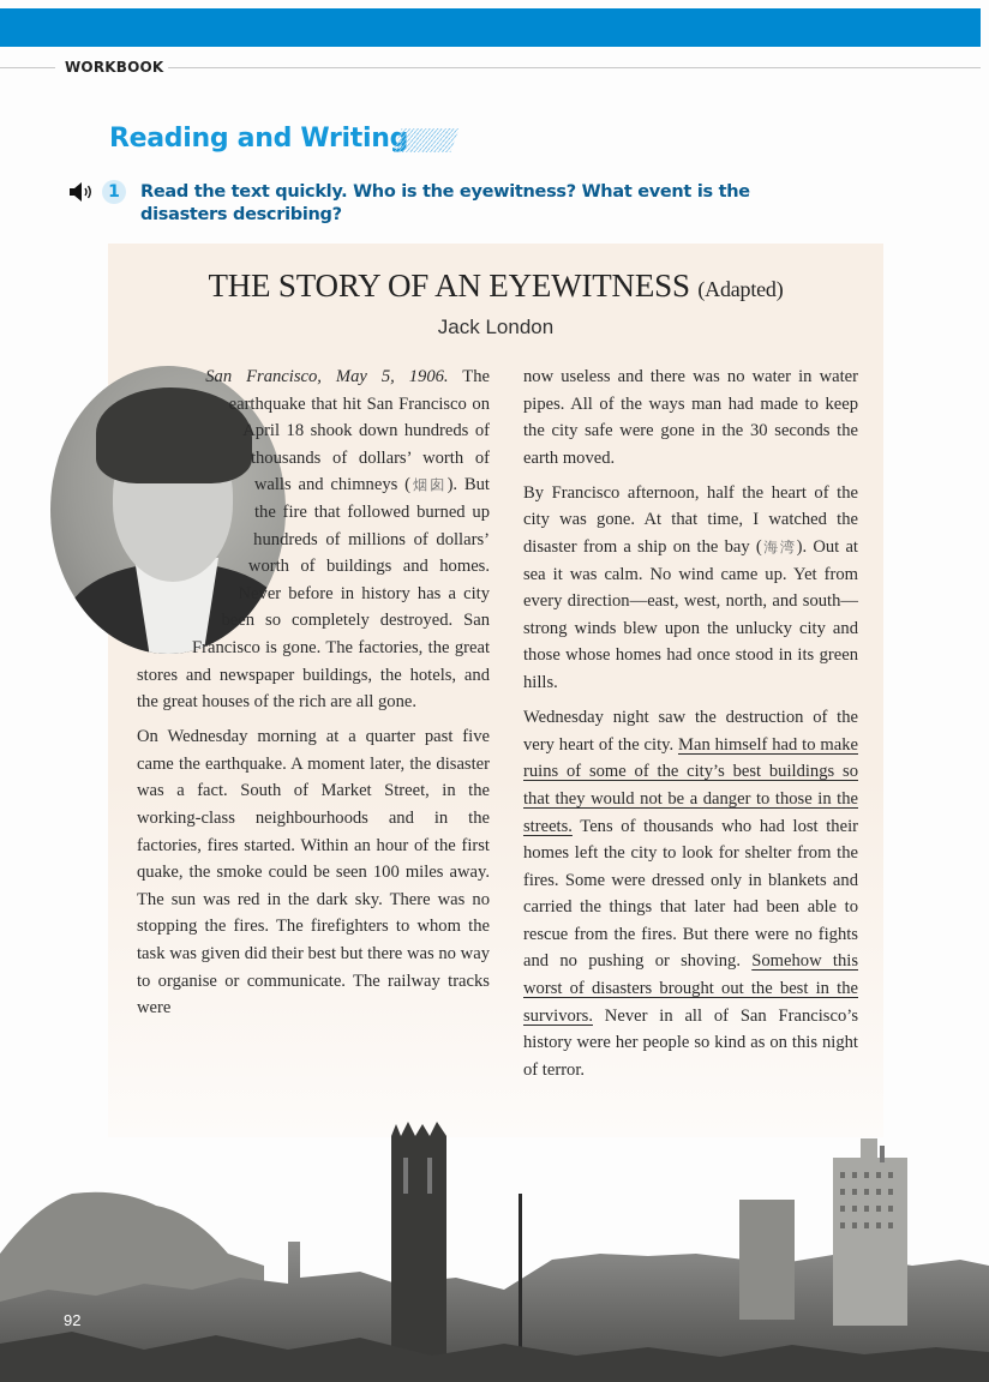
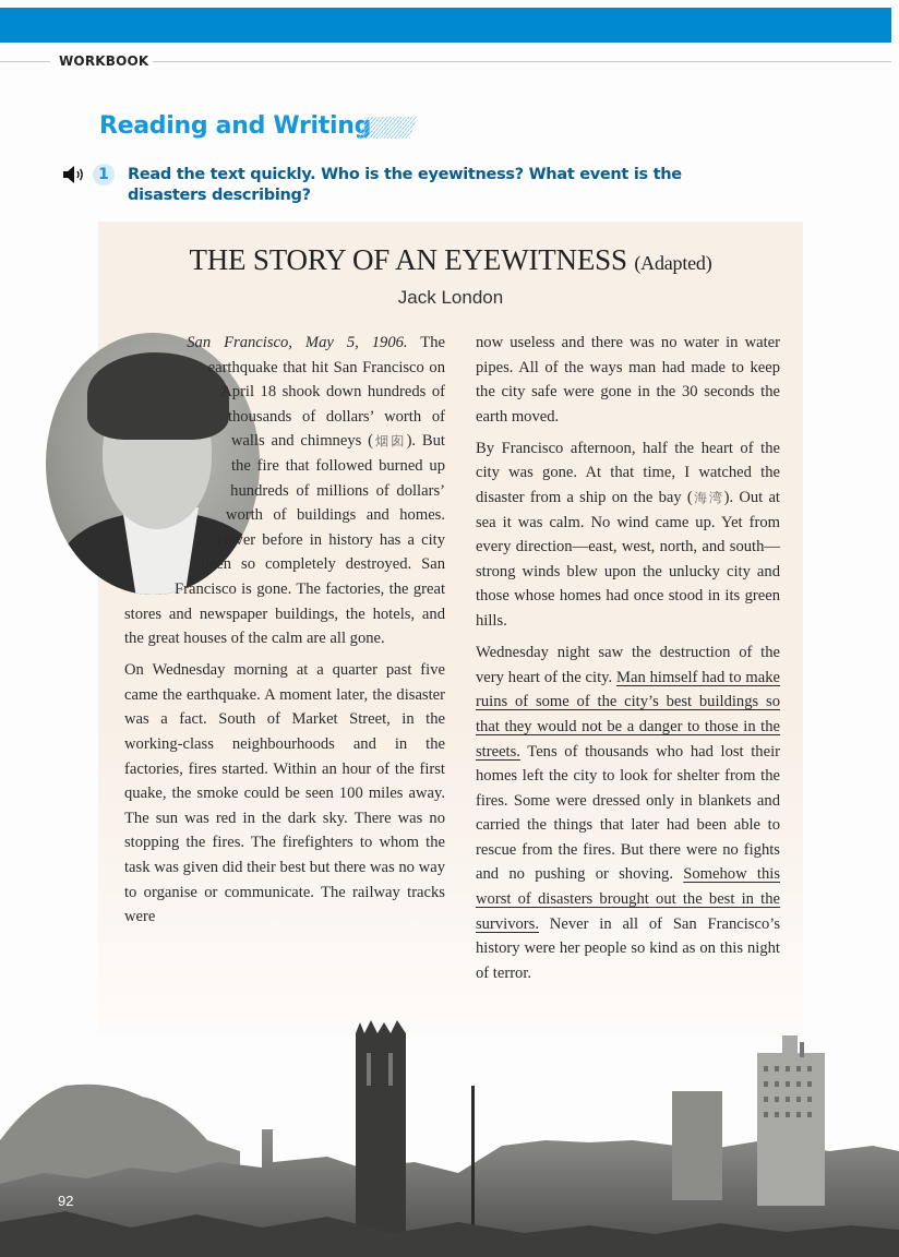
  WORKBOOK
  Reading and Writin
  1
  Read the text quickly. Who is the eyewitness? What event is the disasters describing?
  THE STORY OF AN EYEWITNESS (Adapted)
  Jack London
- San Francisco, May 5, 1906. The earthquake that hit San Francisco on April 18 shook down hundreds of thousands of dollars’ worth of walls and chimneys (烟囱). But the fire that followed burned up hundreds of millions of dollars’ worth of buildings and homes. Never before in history has a city been so completely destroyed. San Francisco is gone. The factories, the great stores and newspaper buildings, the hotels, and the great houses of the rich are all gone.
+ San Francisco, May 5, 1906. The earthquake that hit San Francisco on April 18 shook down hundreds of thousands of dollars’ worth of walls and chimneys (烟囱). But the fire that followed burned up hundreds of millions of dollars’ worth of buildings and homes. Never before in history has a city been so completely destroyed. San Francisco is gone. The factories, the great stores and newspaper buildings, the hotels, and the great houses of the calm are all gone.
  On Wednesday morning at a quarter past five came the earthquake. A moment later, the disaster was a fact. South of Market Street, in the working-class neighbourhoods and in the factories, fires started. Within an hour of the first quake, the smoke could be seen 100 miles away. The sun was red in the dark sky. There was no stopping the fires. The firefighters to whom the task was given did their best but there was no way to organise or communicate. The railway tracks were
  now useless and there was no water in water pipes. All of the ways man had made to keep the city safe were gone in the 30 seconds the earth moved.
  By Francisco afternoon, half the heart of the city was gone. At that time, I watched the disaster from a ship on the bay (海湾). Out at sea it was calm. No wind came up. Yet from every direction—east, west, north, and south—strong winds blew upon the unlucky city and those whose homes had once stood in its green hills.
  Wednesday night saw the destruction of the very heart of the city. Man himself had to make ruins of some of the city’s best buildings so that they would not be a danger to those in the streets. Tens of thousands who had lost their homes left the city to look for shelter from the fires. Some were dressed only in blankets and carried the things that later had been able to rescue from the fires. But there were no fights and no pushing or shoving. Somehow this worst of disasters brought out the best in the survivors. Never in all of San Francisco’s history were her people so kind as on this night of terror.
  92
